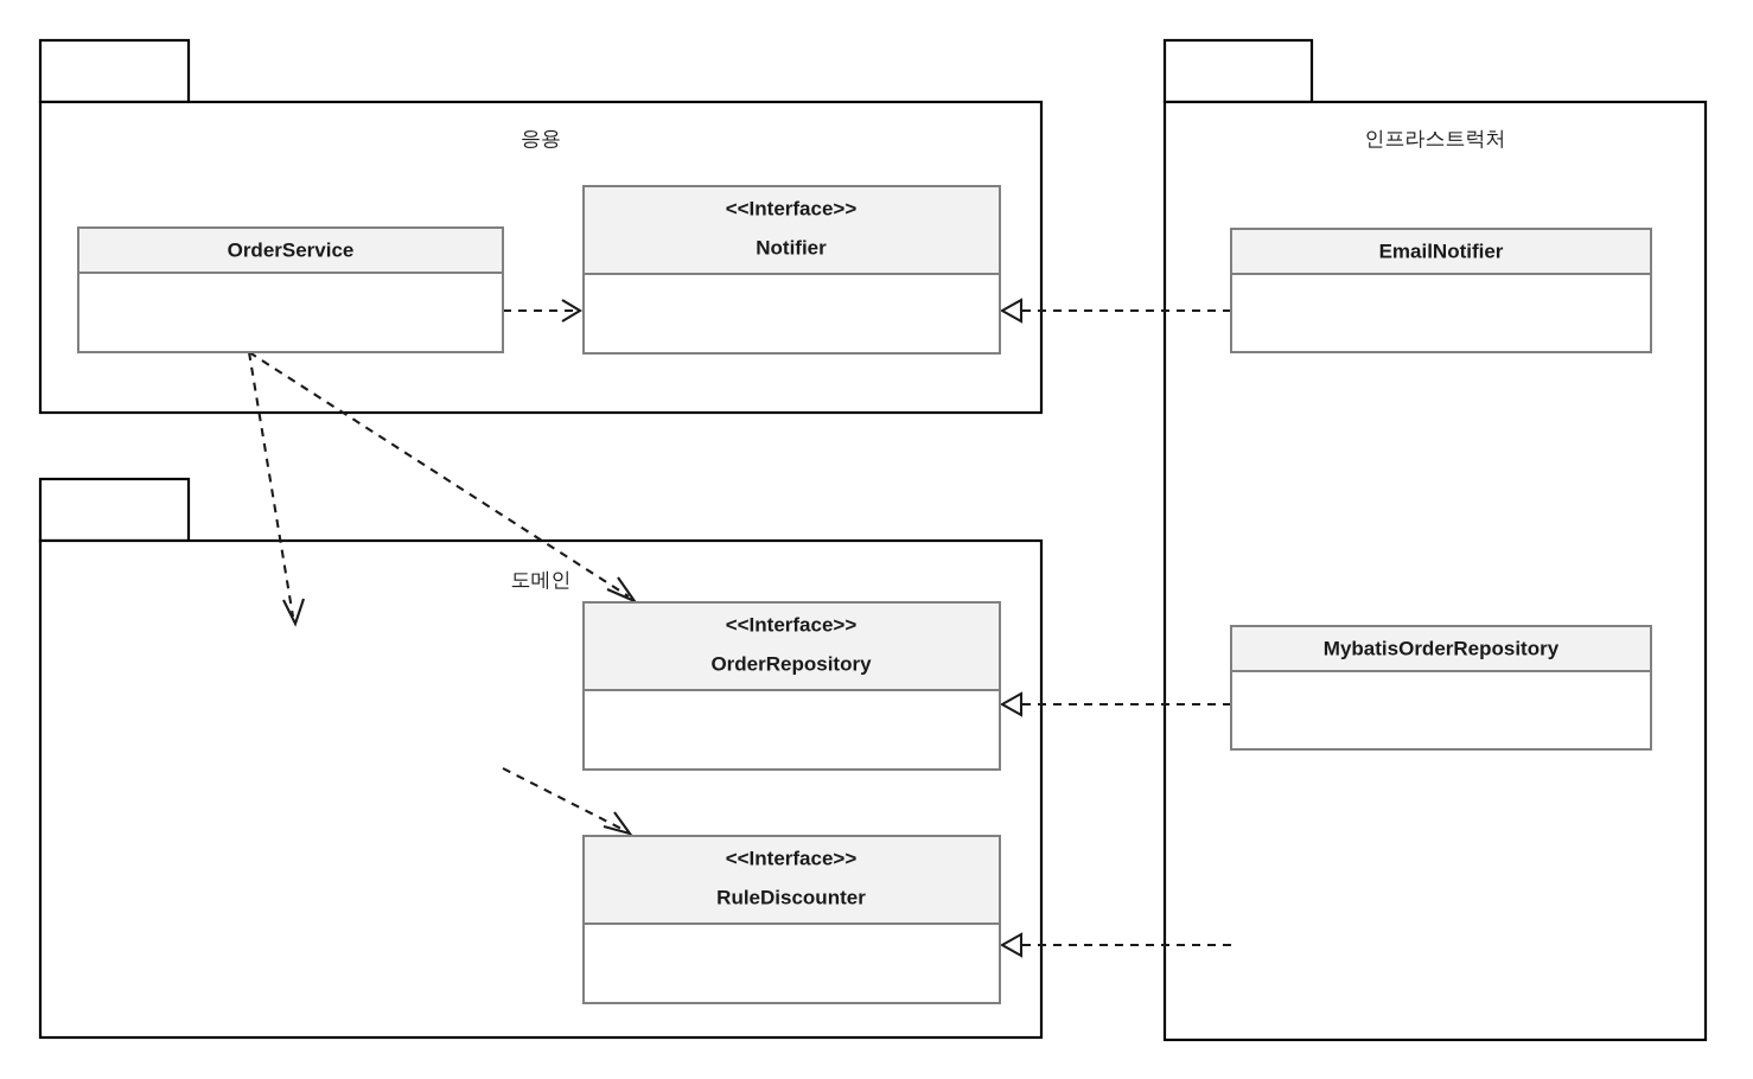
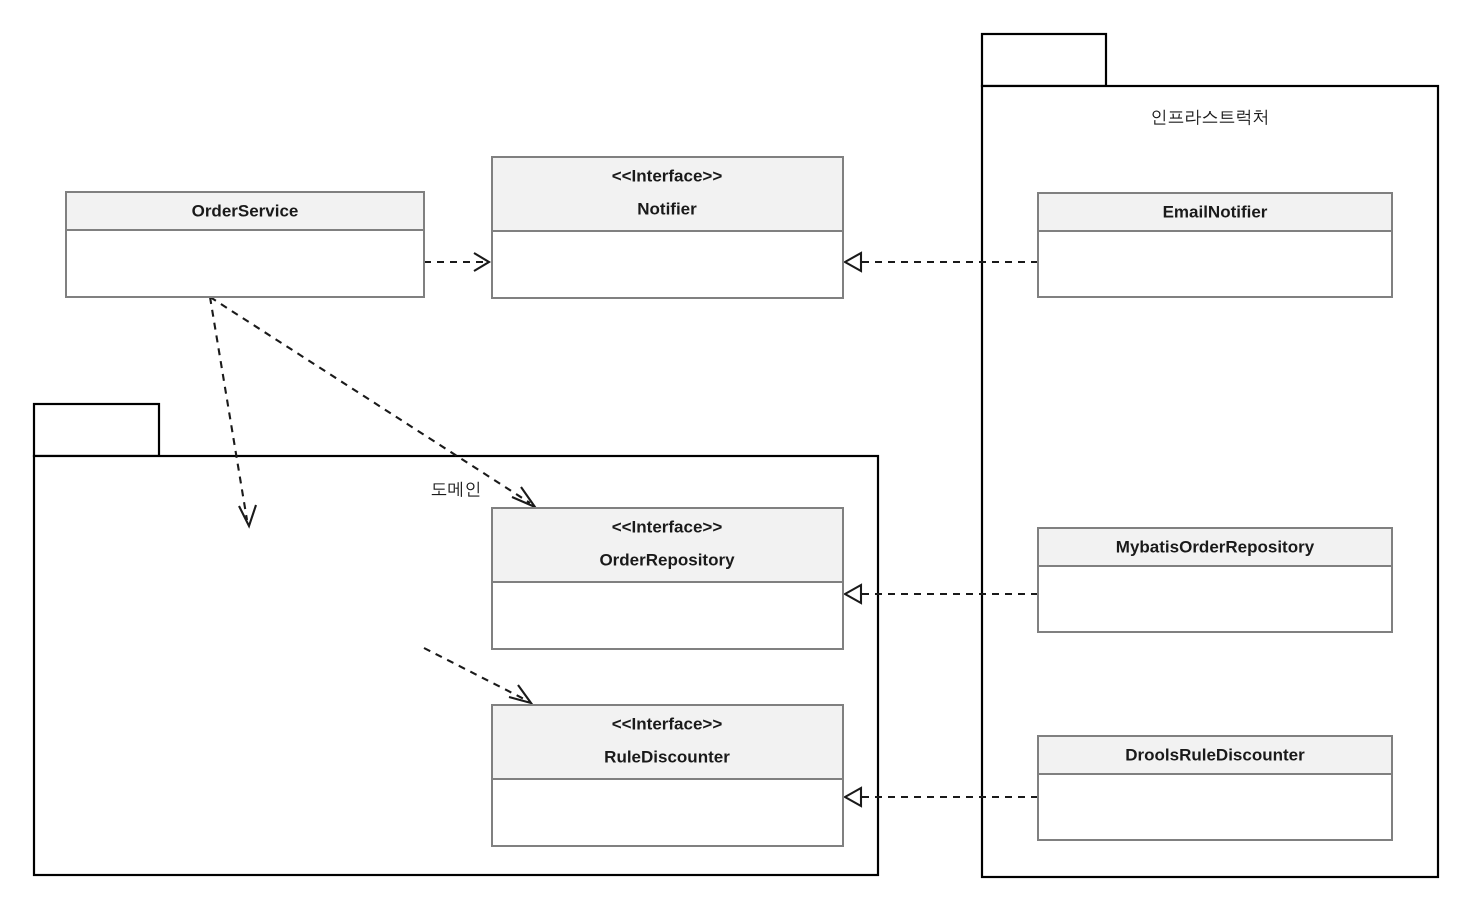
- 응용
  도메인
  인프라스트럭처
  OrderService
  <<Interface>>
  Notifier
  EmailNotifier
  <<Interface>>
  OrderRepository
  MybatisOrderRepository
  <<Interface>>
  RuleDiscounter
+ DroolsRuleDiscounter
